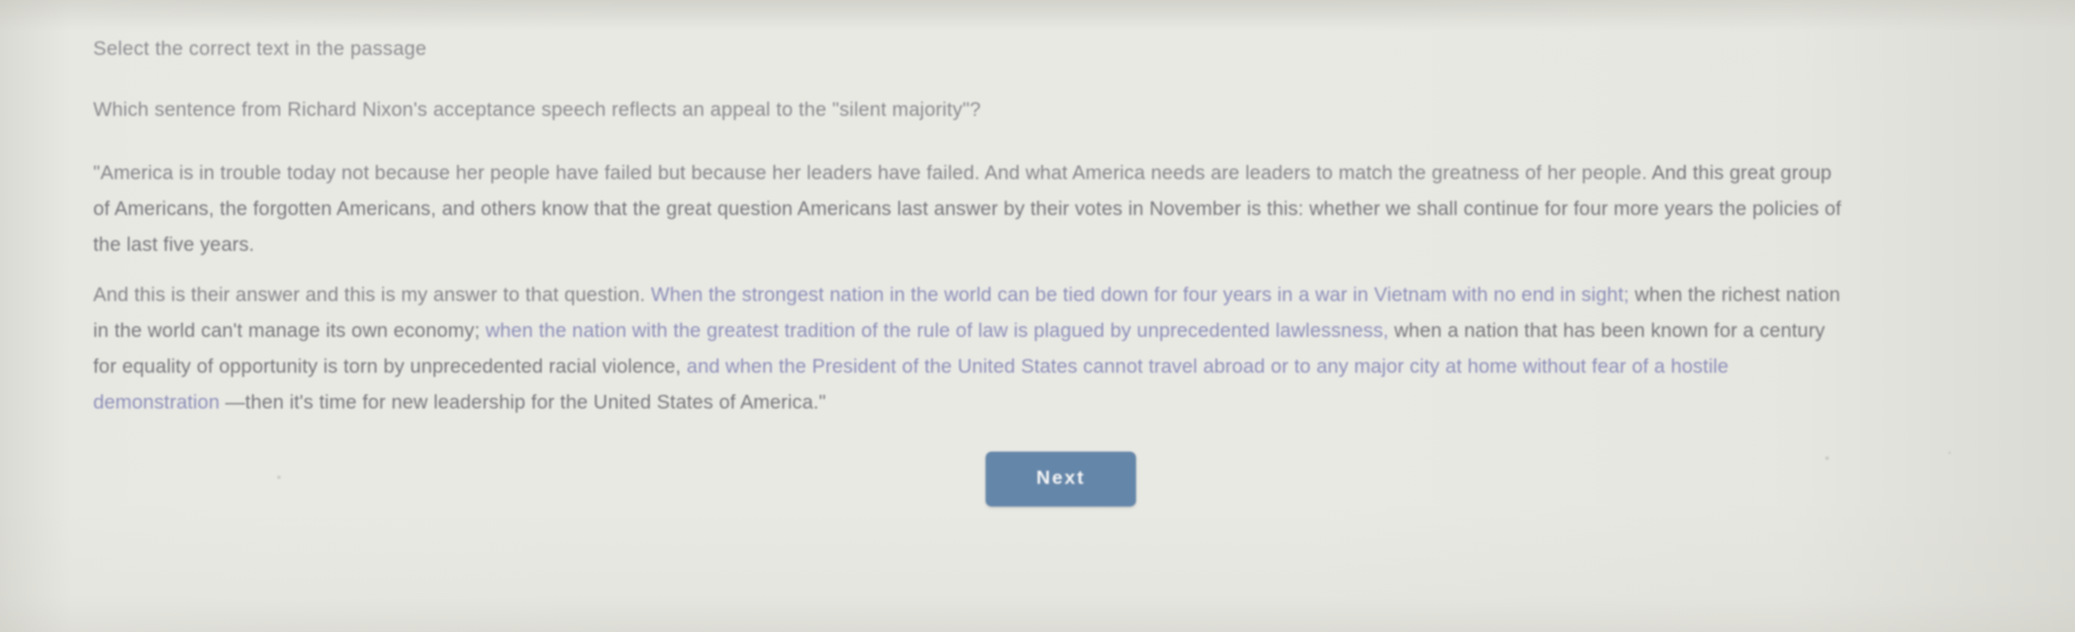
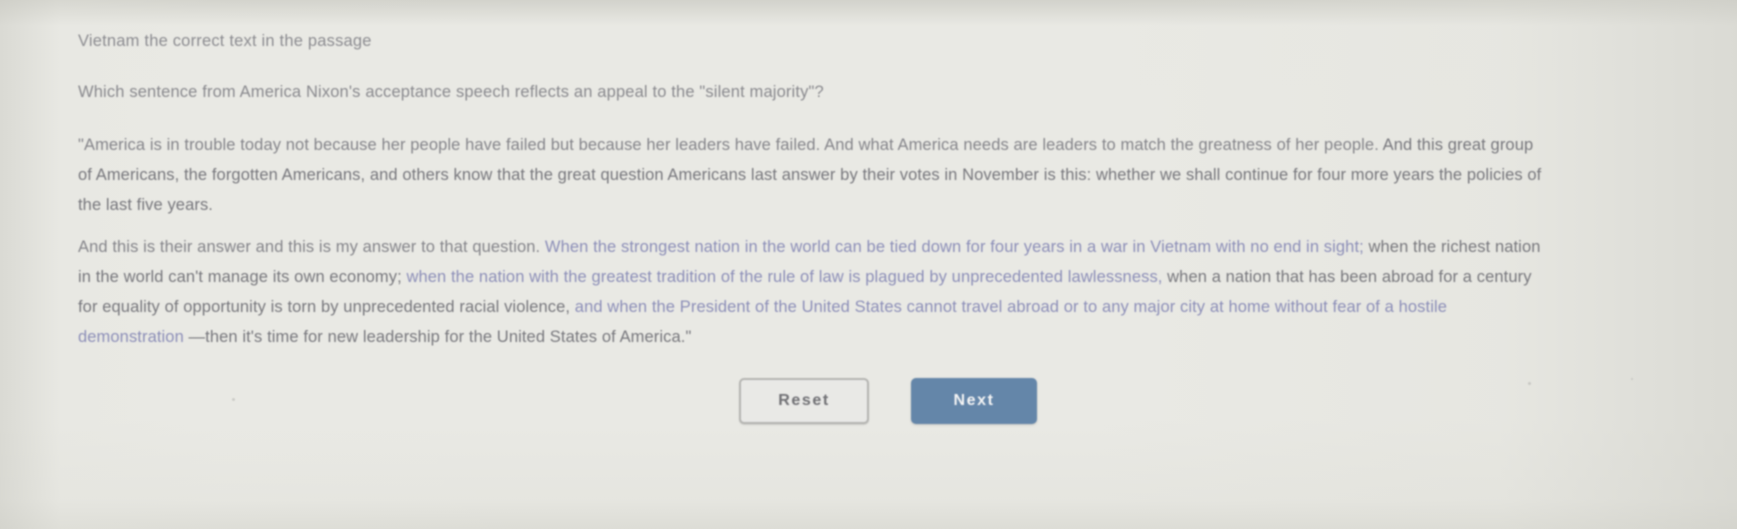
- Select the correct text in the passage
+ Vietnam the correct text in the passage
- Which sentence from Richard Nixon's acceptance speech reflects an appeal to the "silent majority"?
+ Which sentence from America Nixon's acceptance speech reflects an appeal to the "silent majority"?
  "America is in trouble today not because her people have failed but because her leaders have failed. And what America needs are leaders to match the greatness of her people. And this great group of Americans, the forgotten Americans, and others know that the great question Americans last answer by their votes in November is this: whether we shall continue for four more years the policies of the last five years.
- And this is their answer and this is my answer to that question. When the strongest nation in the world can be tied down for four years in a war in Vietnam with no end in sight; when the richest nation in the world can't manage its own economy; when the nation with the greatest tradition of the rule of law is plagued by unprecedented lawlessness, when a nation that has been known for a century for equality of opportunity is torn by unprecedented racial violence, and when the President of the United States cannot travel abroad or to any major city at home without fear of a hostile demonstration —then it's time for new leadership for the United States of America."
+ And this is their answer and this is my answer to that question. When the strongest nation in the world can be tied down for four years in a war in Vietnam with no end in sight; when the richest nation in the world can't manage its own economy; when the nation with the greatest tradition of the rule of law is plagued by unprecedented lawlessness, when a nation that has been abroad for a century for equality of opportunity is torn by unprecedented racial violence, and when the President of the United States cannot travel abroad or to any major city at home without fear of a hostile demonstration —then it's time for new leadership for the United States of America."
+ Reset
  Next
